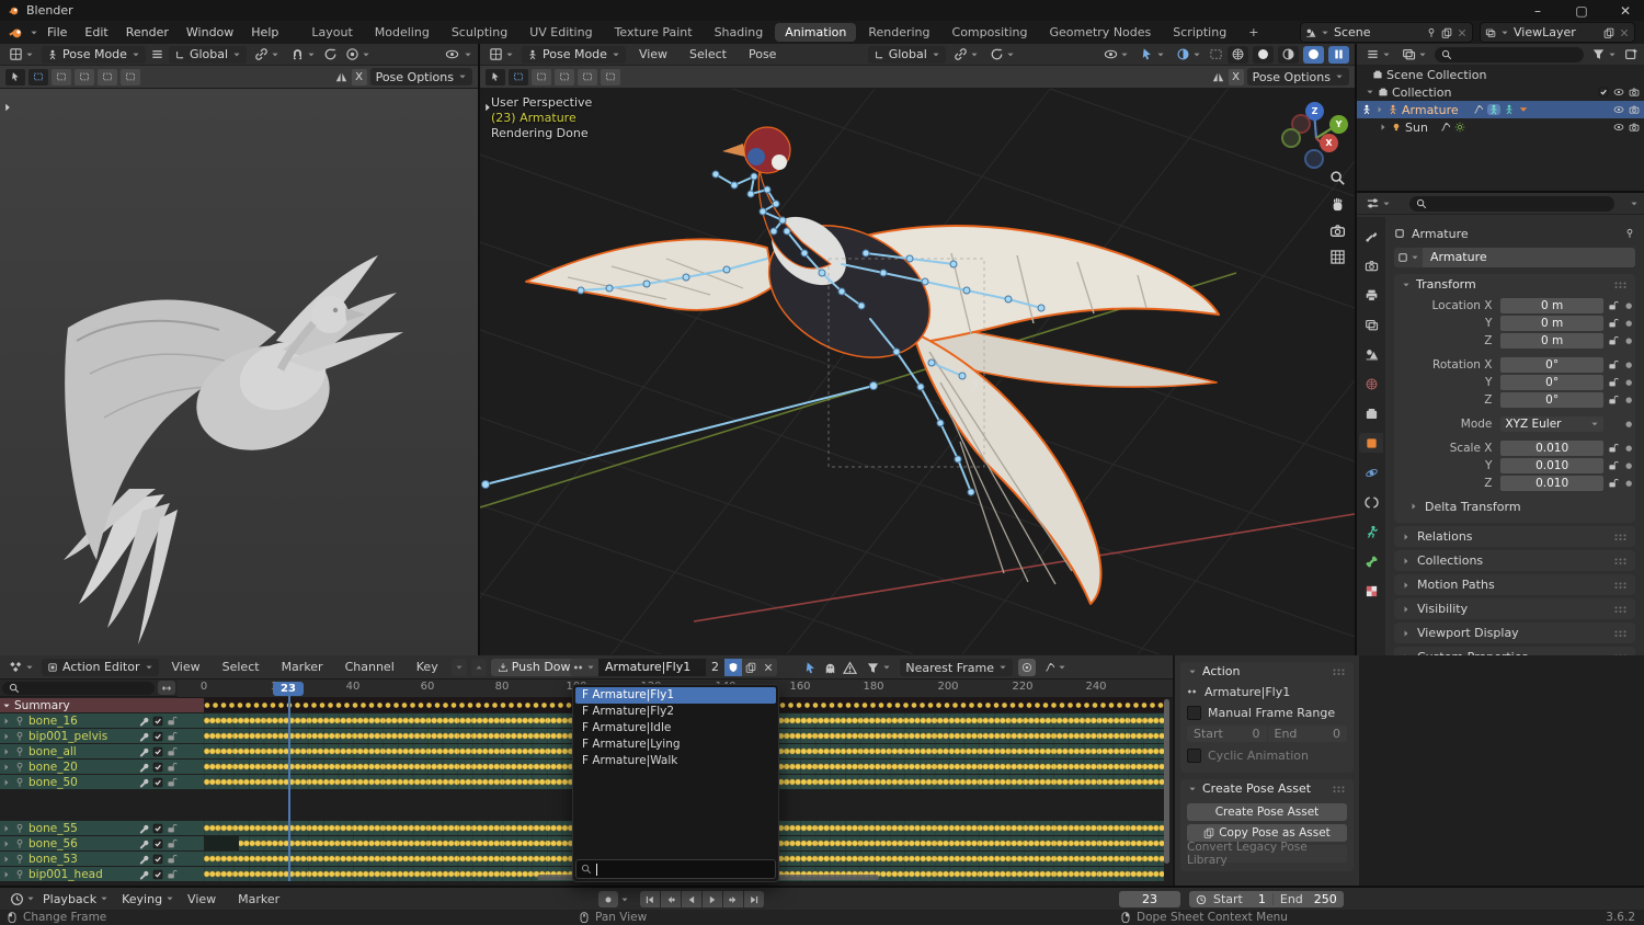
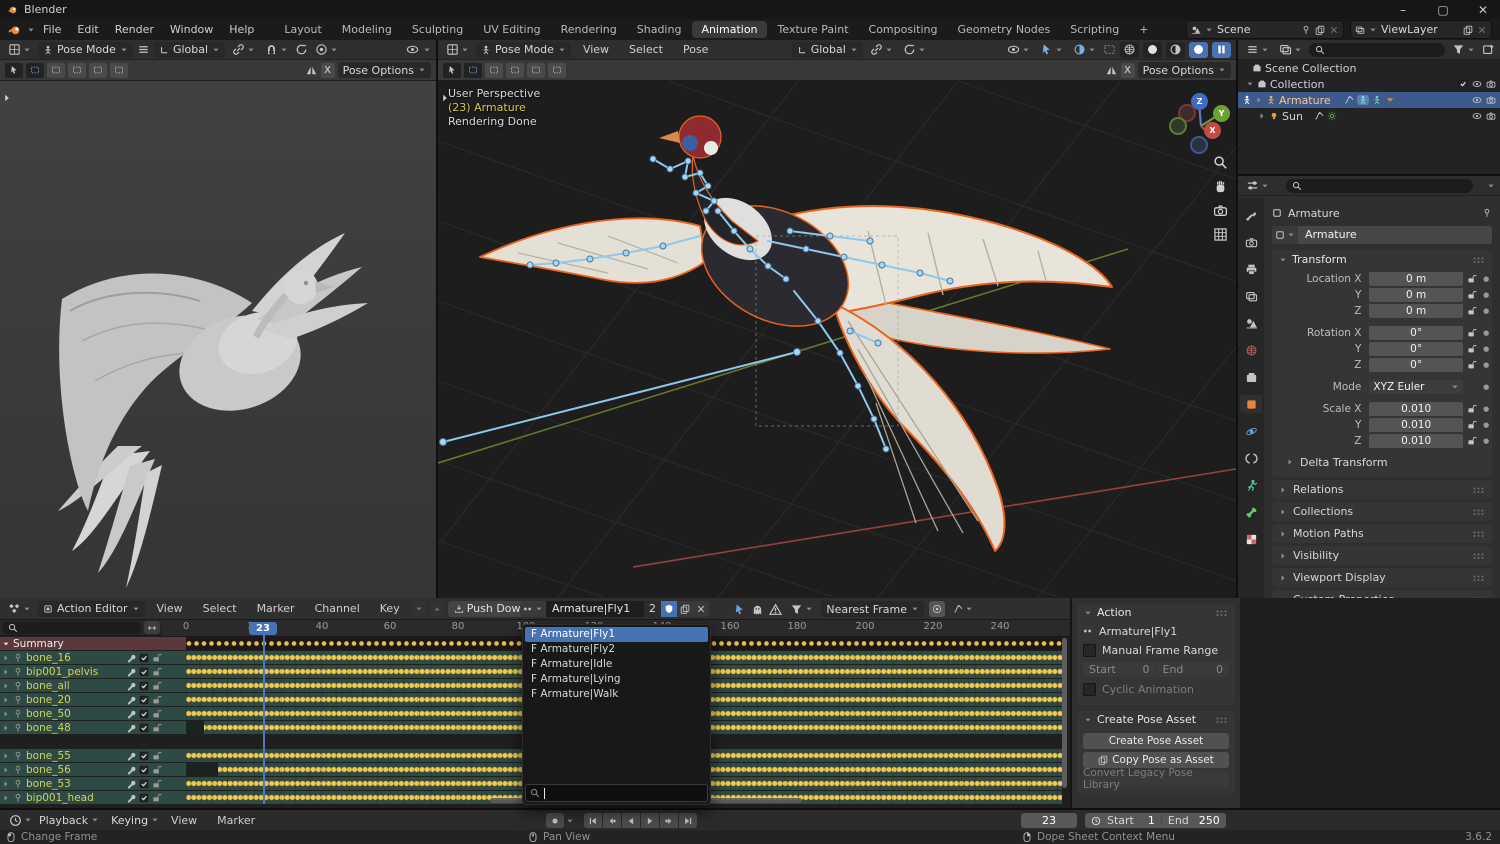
  Blender
  –
  ▢
  ✕
  File
  Edit
  Render
  Window
  Help
  Layout
  Modeling
  Sculpting
  UV Editing
- Texture Paint
+ Rendering
  Shading
  Animation
- Rendering
+ Texture Paint
  Compositing
  Geometry Nodes
  Scripting
  +
  Scene
  ViewLayer
  Pose Mode
  Global
  X
  Pose Options
  Pose Mode
  View
  Select
  Pose
  Global
  X
  Pose Options
  User Perspective
  (23) Armature
  Rendering Done
  Z
  Y
  X
  Scene Collection
  Collection
  Armature
  Sun
  Armature
  Armature
  Transform
  Location X
  0 m
  ●
  Y
  0 m
  ●
  Z
  0 m
  ●
  Rotation X
  0°
  ●
  Y
  0°
  ●
  Z
  0°
  ●
  Mode
  XYZ Euler
  ●
  Scale X
  0.010
  ●
  Y
  0.010
  ●
  Z
  0.010
  ●
  Delta Transform
  Relations
  Collections
  Motion Paths
  Visibility
  Viewport Display
  Action Editor
  View
  Select
  Marker
  Channel
  Key
  Push Dow
  Armature|Fly1
  2
  Nearest Frame
  0
  40
  60
  80
  160
  180
  200
  220
  240
  Summary
  bone_16
  bip001_pelvis
  bone_all
  bone_20
  bone_50
+ bone_48
  bone_55
  bone_56
  bone_53
  bip001_head
  23
  F Armature|Fly1
  F Armature|Fly2
  F Armature|Idle
  F Armature|Lying
  F Armature|Walk
  Action
  Armature|Fly1
  Manual Frame Range
  Start
  0
  End
  0
  Cyclic Animation
  Create Pose Asset
  Create Pose Asset
  Copy Pose as Asset
  Convert Legacy Pose Library
  Playback
  Keying
  View
  Marker
  23
  Start
  1
  End
  250
  Change Frame
  Pan View
  Dope Sheet Context Menu
  3.6.2
